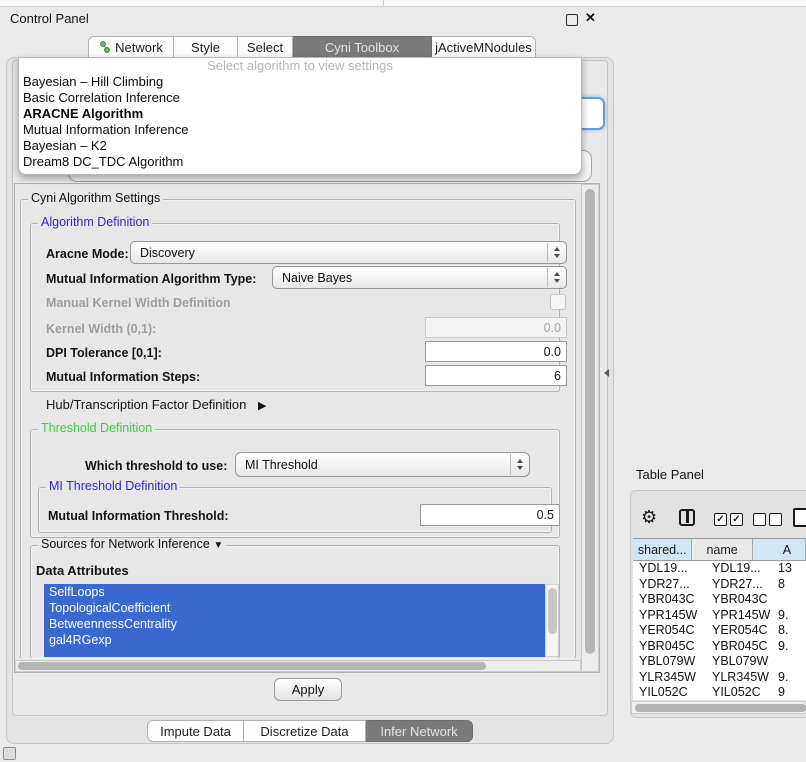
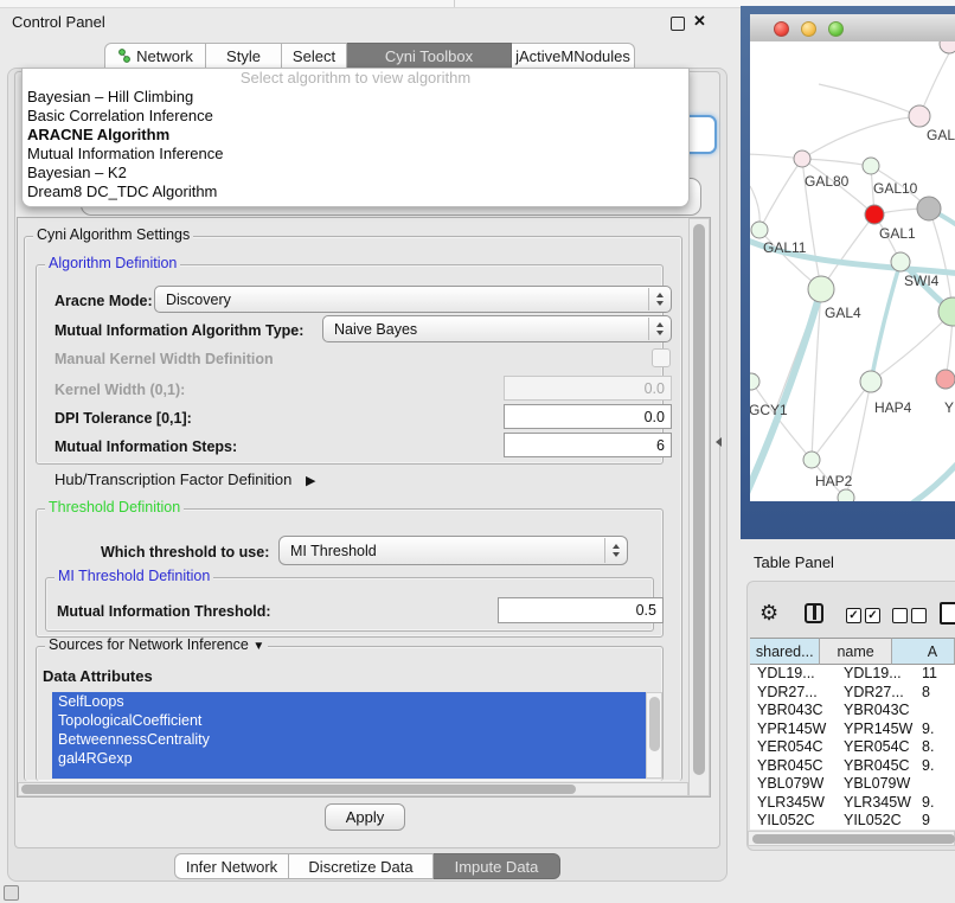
  Control Panel
  ✕
  Network
  Style
  Select
  Cyni Toolbox
  jActiveMNodules
- Select algorithm to view settings
+ Select algorithm to view algorithm
  Bayesian – Hill Climbing
  Basic Correlation Inference
  ARACNE Algorithm
  Mutual Information Inference
  Bayesian – K2
  Dream8 DC_TDC Algorithm
  Cyni Algorithm Settings
  Algorithm Definition
  Aracne Mode:
  Discovery
  Mutual Information Algorithm Type:
  Naive Bayes
  Manual Kernel Width Definition
  Kernel Width (0,1):
  0.0
  DPI Tolerance [0,1]:
  0.0
  Mutual Information Steps:
  6
  Hub/Transcription Factor Definition ▶
  Threshold Definition
  Which threshold to use:
  MI Threshold
  MI Threshold Definition
  Mutual Information Threshold:
  0.5
  Sources for Network Inference ▼
  Data Attributes
  SelfLoops
  TopologicalCoefficient
  BetweennessCentrality
  gal4RGexp
  Apply
- Impute Data
+ Infer Network
  Discretize Data
- Infer Network
+ Impute Data
+ GAL
+ GAL80
+ GAL10
+ GAL1
+ GAL11
+ SWI4
+ GAL4
+ GCY1
+ HAP4
+ Y
+ HAP2
  Table Panel
  ⚙
  ✓
  ✓
  shared...
  name
  A
  YDL19...
  YDL19...
- 13
+ 11
  YDR27...
  YDR27...
  8
  YBR043C
  YBR043C
  YPR145W
  YPR145W
  9.
  YER054C
  YER054C
  8.
  YBR045C
  YBR045C
  9.
  YBL079W
  YBL079W
  YLR345W
  YLR345W
  9.
  YIL052C
  YIL052C
  9
